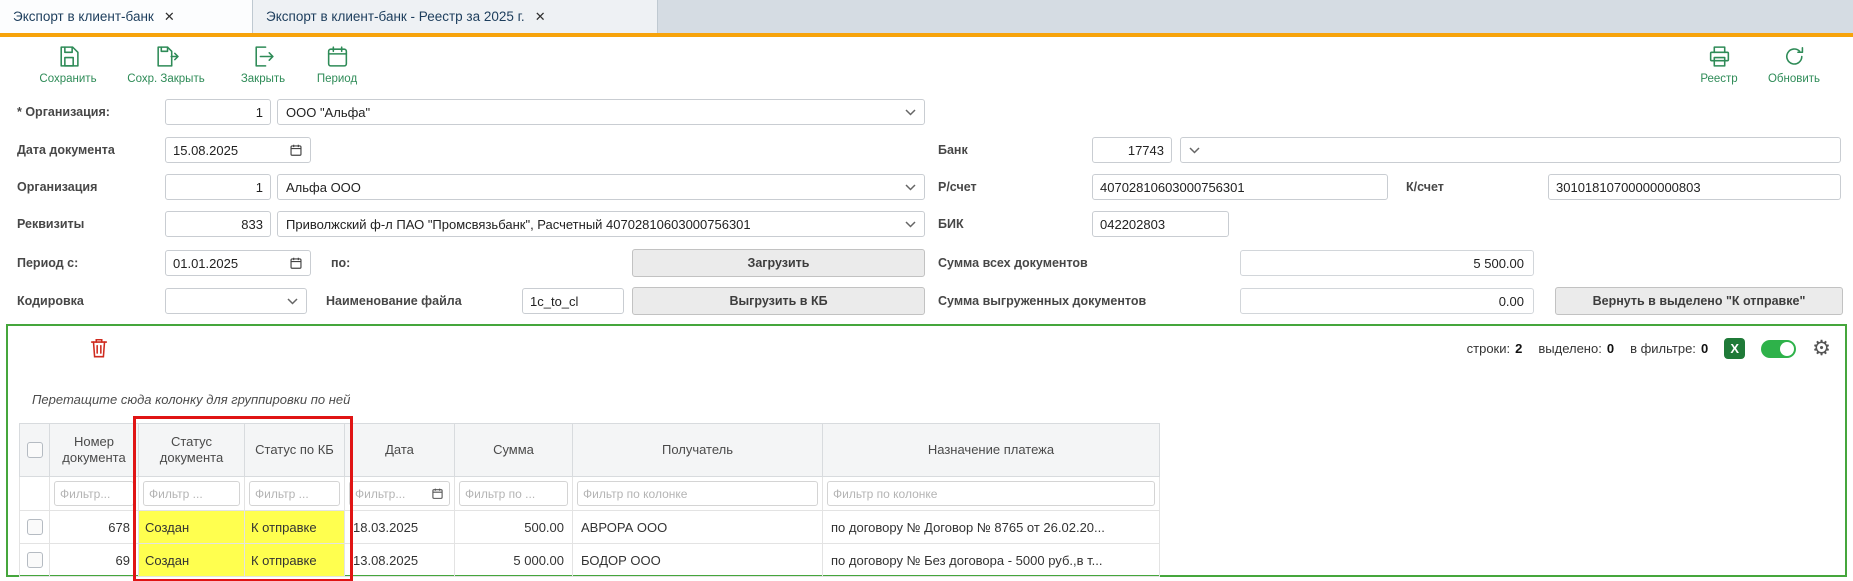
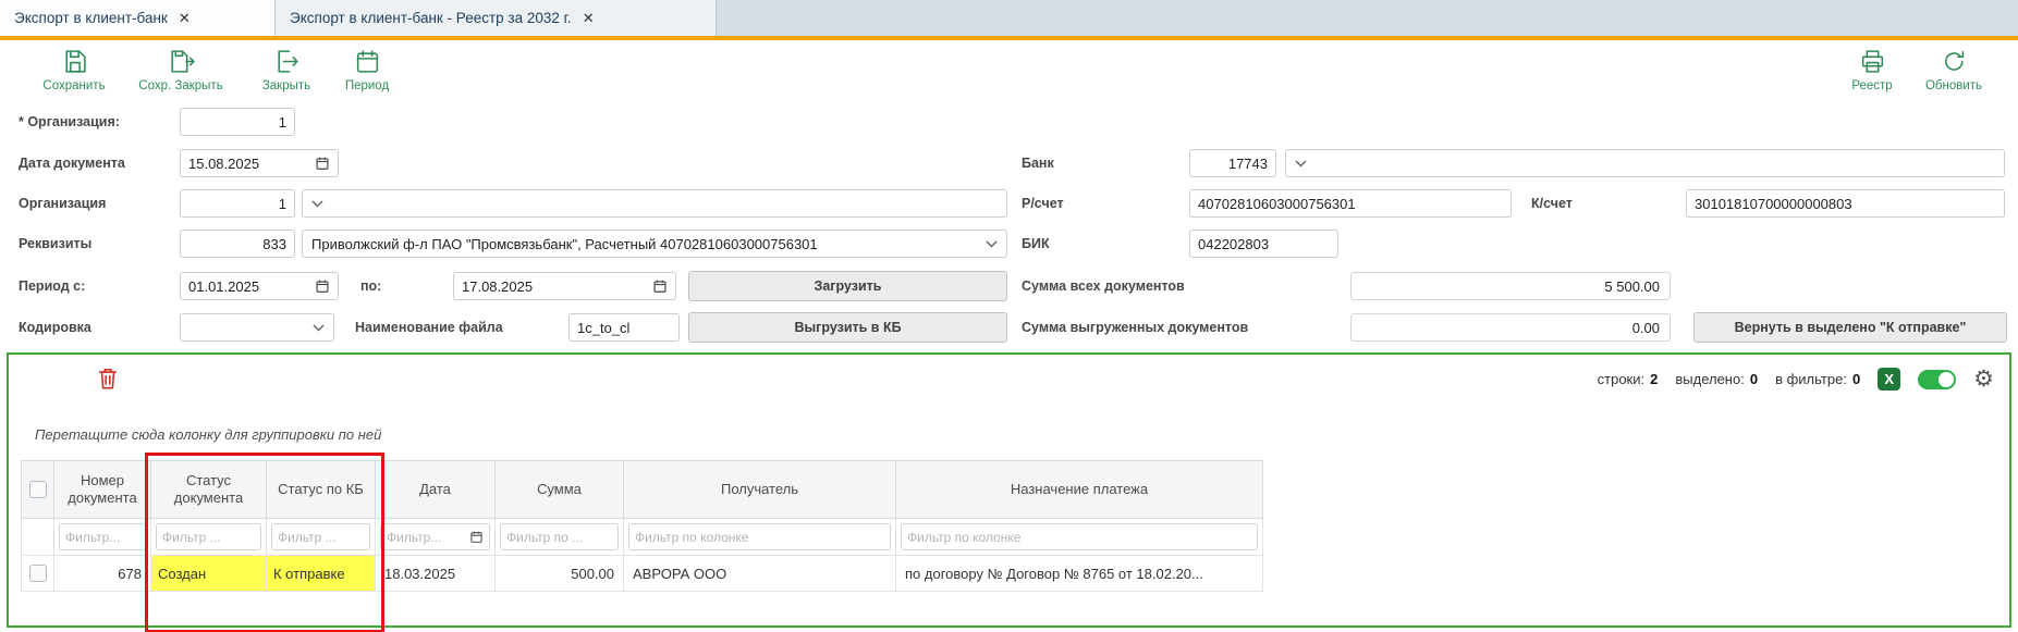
  Экспорт в клиент-банк
  ✕
- Экспорт в клиент-банк - Реестр за 2025 г.
+ Экспорт в клиент-банк - Реестр за 2032 г.
  ✕
  Сохранить
  Сохр. Закрыть
  Закрыть
  Период
  Реестр
  Обновить
  * Организация:
  1
- ООО "Альфа"
  Дата документа
  15.08.2025
  Организация
  1
- Альфа ООО
  Реквизиты
  833
  Приволжский ф-л ПАО "Промсвязьбанк", Расчетный 40702810603000756301
  Период с:
  01.01.2025
  по:
+ 17.08.2025
  Загрузить
  Кодировка
  Наименование файла
  1c_to_cl
  Выгрузить в КБ
  Банк
  17743
  Р/счет
  40702810603000756301
  К/счет
  30101810700000000803
  БИК
  042202803
  Сумма всех документов
  5 500.00
  Сумма выгруженных документов
  0.00
  Вернуть в выделено "К отправке"
  строки: 2
  выделено: 0
  в фильтре: 0
  X
  ⚙
  Перетащите сюда колонку для группировки по ней
  	Номер документа	Статус документа	Статус по КБ	Дата	Сумма	Получатель	Назначение платежа
  	Фильтр...	Фильтр ...	Фильтр ...	Фильтр...	Фильтр по ...	Фильтр по колонке	Фильтр по колонке
- 	678	Создан	К отправке	18.03.2025	500.00	АВРОРА ООО	по договору № Договор № 8765 от 26.02.20...
+ 	678	Создан	К отправке	18.03.2025	500.00	АВРОРА ООО	по договору № Договор № 8765 от 18.02.20...
- 	69	Создан	К отправке	13.08.2025	5 000.00	БОДОР ООО	по договору № Без договора - 5000 руб.,в т...
